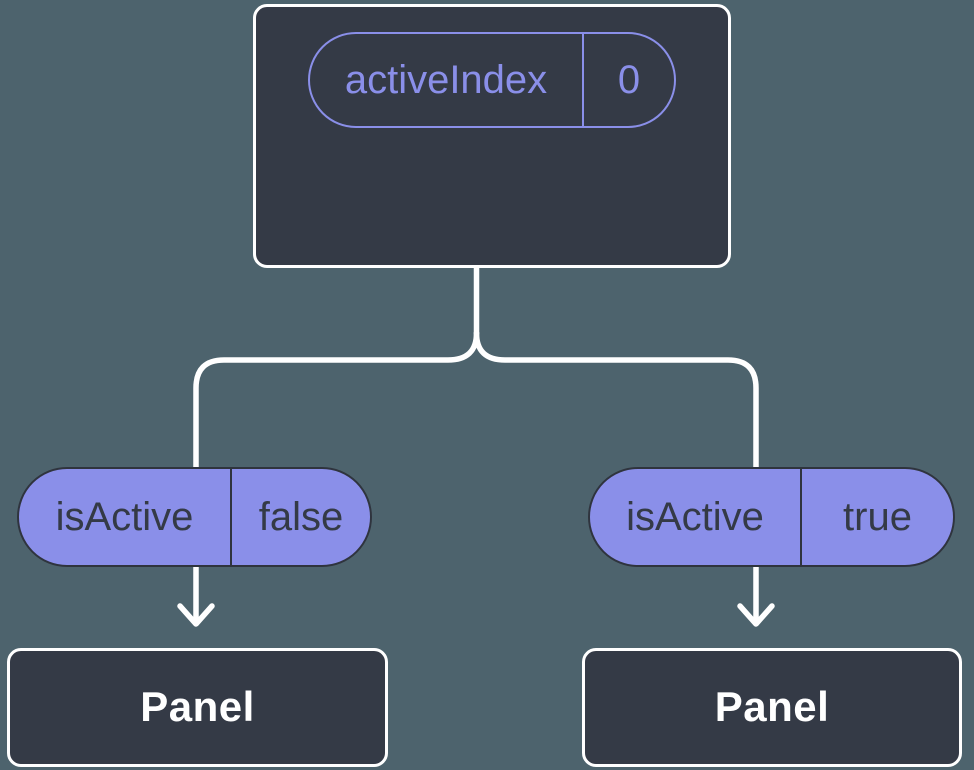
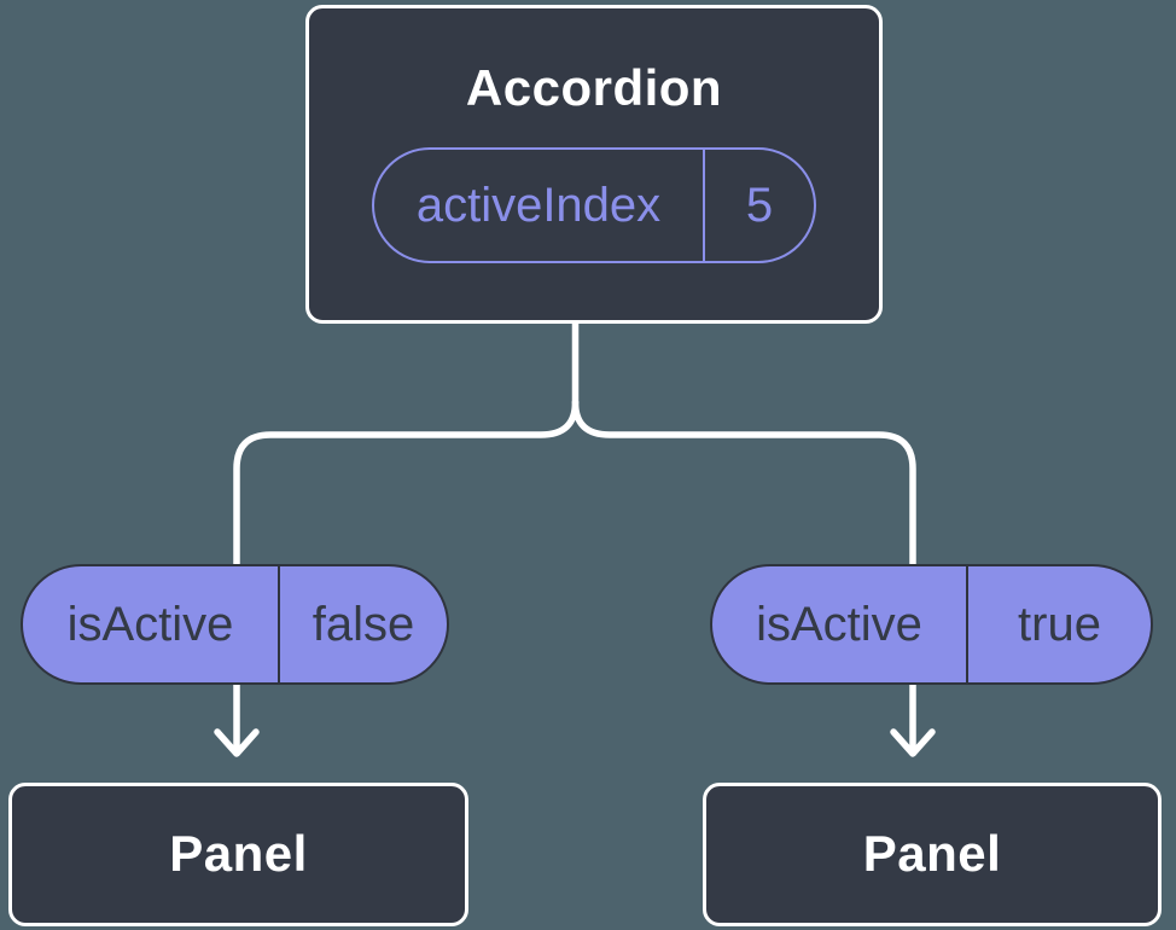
+ Accordion
  activeIndex
- 0
+ 5
  isActive
  false
  isActive
  true
  Panel
  Panel
